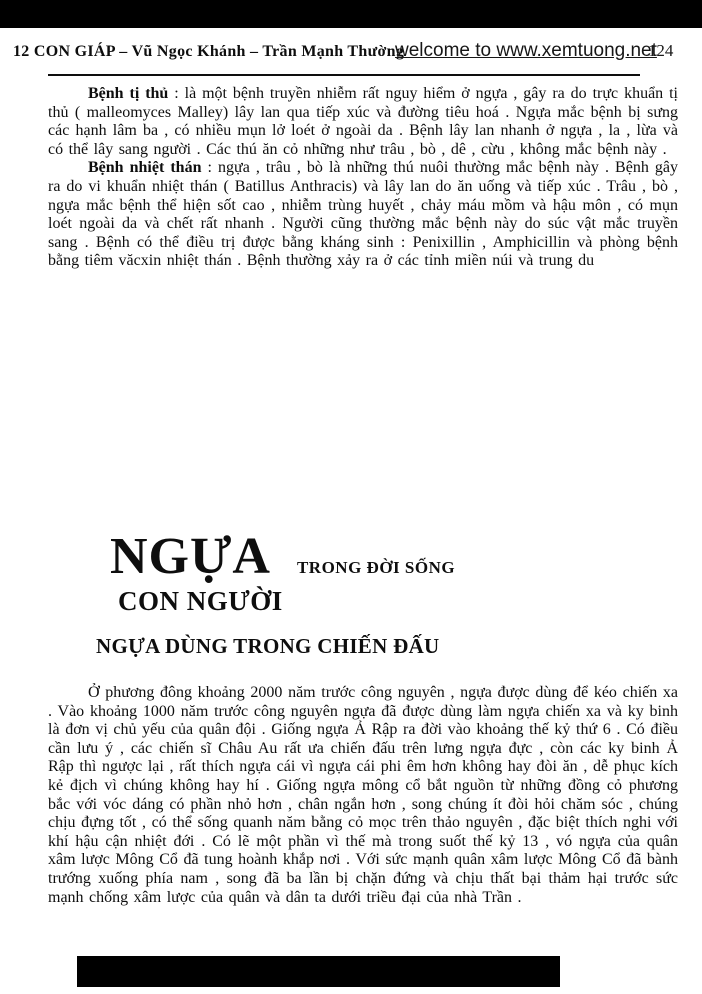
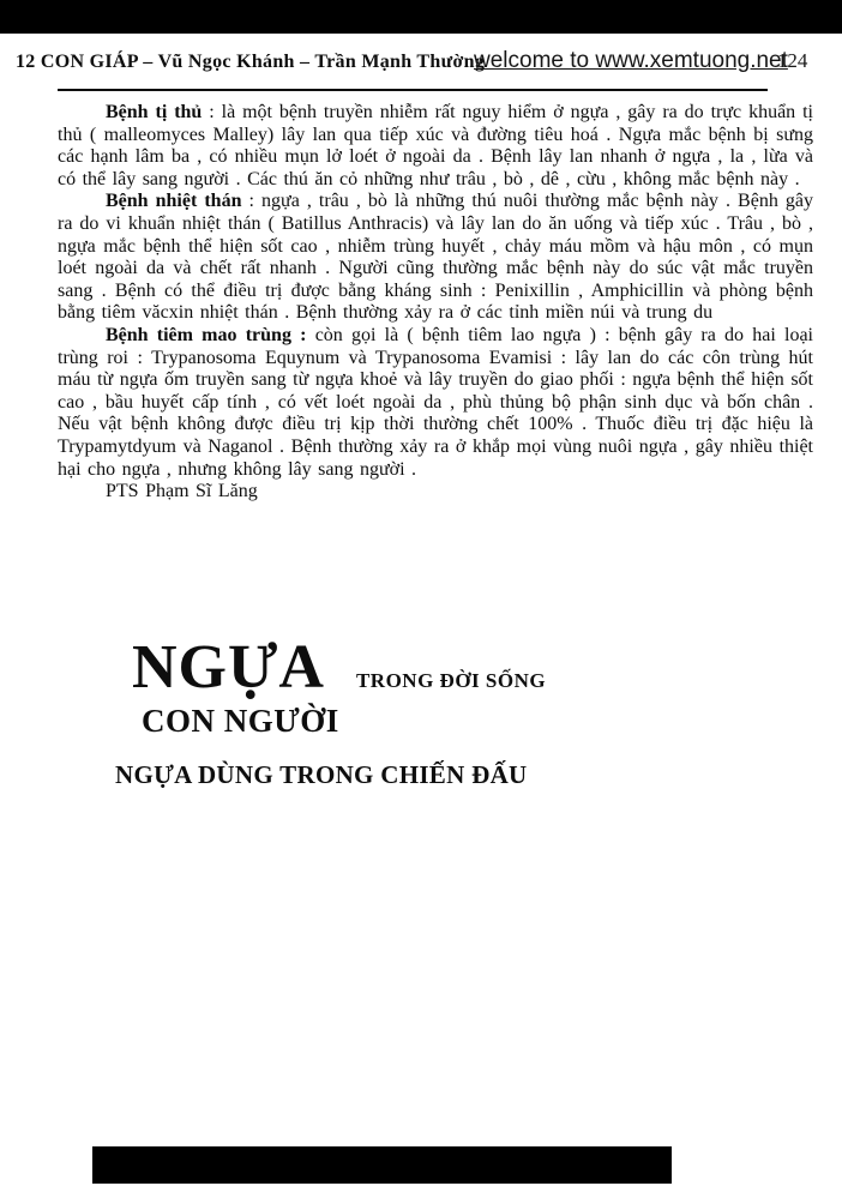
  12 CON GIÁP – Vũ Ngọc Khánh – Trần Mạnh Thường
  welcome to www.xemtuong.net124
  Bệnh tị thủ : là một bệnh truyền nhiễm rất nguy hiểm ở ngựa , gây ra do trực khuẩn tị thủ ( malleomyces Malley) lây lan qua tiếp xúc và đường tiêu hoá . Ngựa mắc bệnh bị sưng các hạnh lâm ba , có nhiều mụn lở loét ở ngoài da . Bệnh lây lan nhanh ở ngựa , la , lừa và có thể lây sang người . Các thú ăn cỏ những như trâu , bò , dê , cừu , không mắc bệnh này .
  Bệnh nhiệt thán : ngựa , trâu , bò là những thú nuôi thường mắc bệnh này . Bệnh gây ra do vi khuẩn nhiệt thán ( Batillus Anthracis) và lây lan do ăn uống và tiếp xúc . Trâu , bò , ngựa mắc bệnh thể hiện sốt cao , nhiễm trùng huyết , chảy máu mồm và hậu môn , có mụn loét ngoài da và chết rất nhanh . Người cũng thường mắc bệnh này do súc vật mắc truyền sang . Bệnh có thể điều trị được bằng kháng sinh : Penixillin , Amphicillin và phòng bệnh bằng tiêm văcxin nhiệt thán . Bệnh thường xảy ra ở các tỉnh miền núi và trung du
+ Bệnh tiêm mao trùng : còn gọi là ( bệnh tiêm lao ngựa ) : bệnh gây ra do hai loại trùng roi : Trypanosoma Equynum và Trypanosoma Evamisi : lây lan do các côn trùng hút máu từ ngựa ốm truyền sang từ ngựa khoẻ và lây truyền do giao phối : ngựa bệnh thể hiện sốt cao , bầu huyết cấp tính , có vết loét ngoài da , phù thủng bộ phận sinh dục và bốn chân . Nếu vật bệnh không được điều trị kịp thời thường chết 100% . Thuốc điều trị đặc hiệu là Trypamytdyum và Naganol . Bệnh thường xảy ra ở khắp mọi vùng nuôi ngựa , gây nhiều thiệt hại cho ngựa , nhưng không lây sang người .
+ PTS Phạm Sĩ Lăng
  NGỰA TRONG ĐỜI SỐNG
  CON NGƯỜI
  NGỰA DÙNG TRONG CHIẾN ĐẤU
- Ở phương đông khoảng 2000 năm trước công nguyên , ngựa được dùng để kéo chiến xa . Vào khoảng 1000 năm trước công nguyên ngựa đã được dùng làm ngựa chiến xa và ky binh là đơn vị chủ yếu của quân đội . Giống ngựa Ả Rập ra đời vào khoảng thế kỷ thứ 6 . Có điều cần lưu ý , các chiến sĩ Châu Au rất ưa chiến đấu trên lưng ngựa đực , còn các ky binh Ả Rập thì ngược lại , rất thích ngựa cái vì ngựa cái phi êm hơn không hay đòi ăn , dễ phục kích kẻ địch vì chúng không hay hí . Giống ngựa mông cổ bắt nguồn từ những đồng cỏ phương bắc với vóc dáng có phần nhỏ hơn , chân ngắn hơn , song chúng ít đòi hỏi chăm sóc , chúng chịu đựng tốt , có thể sống quanh năm bằng cỏ mọc trên thảo nguyên , đặc biệt thích nghi với khí hậu cận nhiệt đới . Có lẽ một phần vì thế mà trong suốt thế kỷ 13 , vó ngựa của quân xâm lược Mông Cổ đã tung hoành khắp nơi . Với sức mạnh quân xâm lược Mông Cổ đã bành trướng xuống phía nam , song đã ba lần bị chặn đứng và chịu thất bại thảm hại trước sức mạnh chống xâm lược của quân và dân ta dưới triều đại của nhà Trần .
